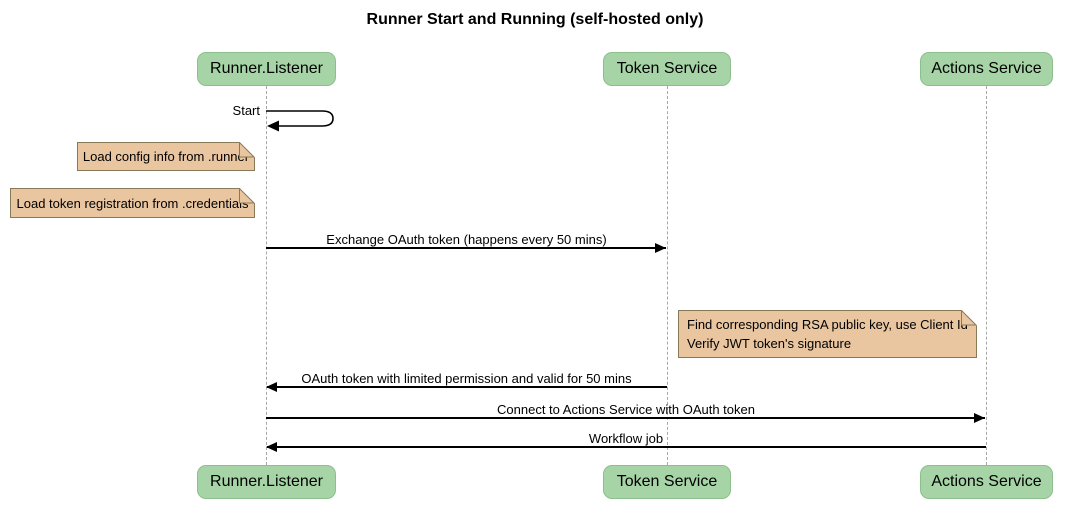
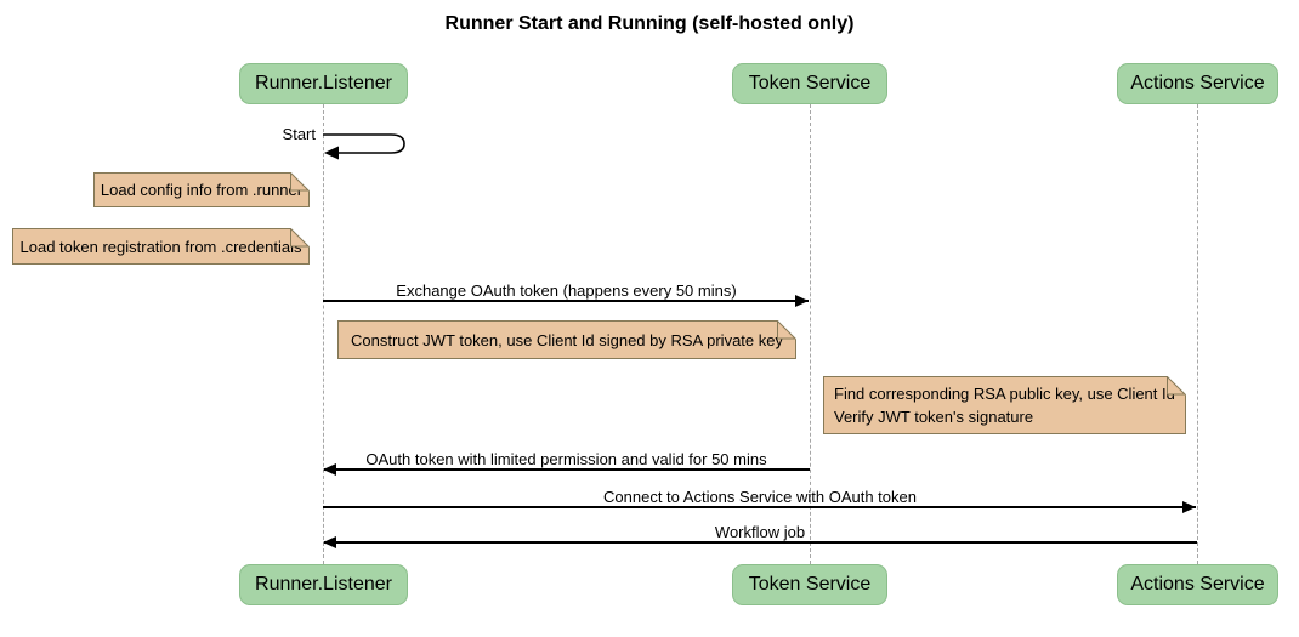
  Runner Start and Running (self-hosted only)
  Runner.Listener
  Token Service
  Actions Service
  Start
  Load config info from .runn
  Load token registration from .credentia
  Exchange OAuth token (happens every 50 mins)
+ Construct JWT token, use Client Id signed by RSA private key
  Find corresponding RSA public key, use Client I
  Verify JWT token's signature
  OAuth token with limited permission and valid for 50 mins
  Connect to Actions Service with OAuth token
  Workflow job
  Runner.Listener
  Token Service
  Actions Service
